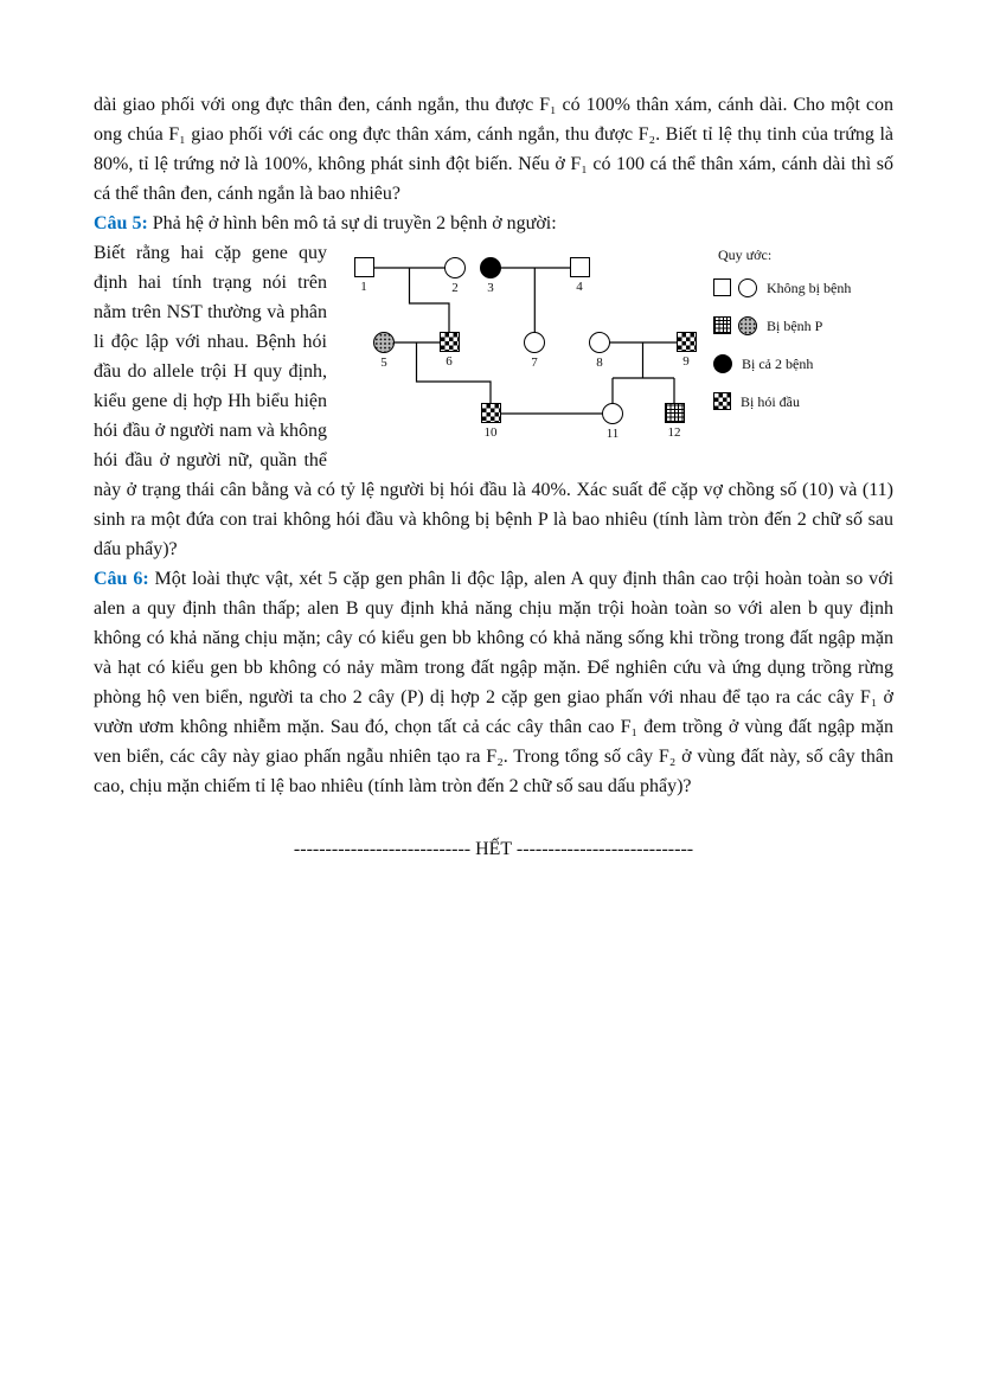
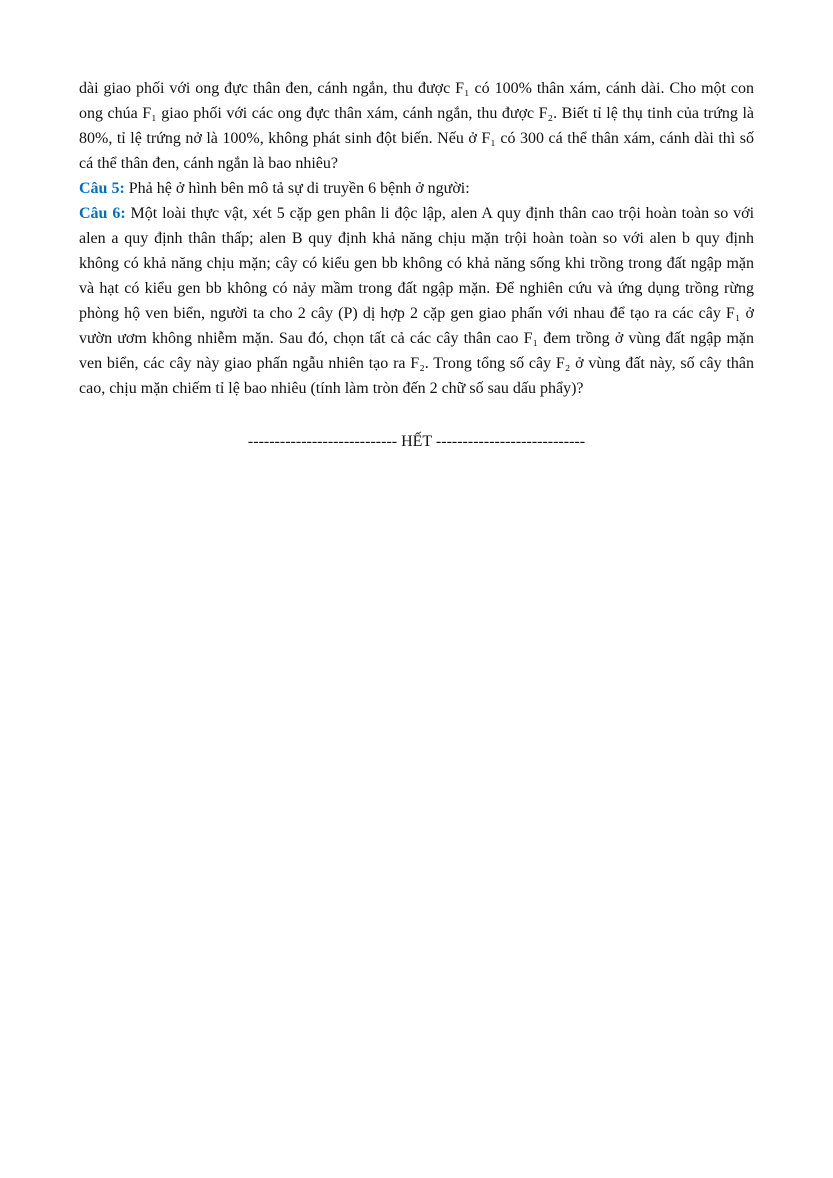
- dài giao phối với ong đực thân đen, cánh ngắn, thu được F₁ có 100% thân xám, cánh dài. Cho một con ong chúa F₁ giao phối với các ong đực thân xám, cánh ngắn, thu được F₂. Biết tỉ lệ thụ tinh của trứng là 80%, tỉ lệ trứng nở là 100%, không phát sinh đột biến. Nếu ở F₁ có 100 cá thể thân xám, cánh dài thì số cá thể thân đen, cánh ngắn là bao nhiêu?
+ dài giao phối với ong đực thân đen, cánh ngắn, thu được F₁ có 100% thân xám, cánh dài. Cho một con ong chúa F₁ giao phối với các ong đực thân xám, cánh ngắn, thu được F₂. Biết tỉ lệ thụ tinh của trứng là 80%, tỉ lệ trứng nở là 100%, không phát sinh đột biến. Nếu ở F₁ có 300 cá thể thân xám, cánh dài thì số cá thể thân đen, cánh ngắn là bao nhiêu?
- Câu 5: Phả hệ ở hình bên mô tả sự di truyền 2 bệnh ở người:
+ Câu 5: Phả hệ ở hình bên mô tả sự di truyền 6 bệnh ở người:
- 1
- 2
- 3
- 4
- 5
- 6
- 7
- 8
- 9
- 10
- 11
- 12
- Quy ước:
- Không bị bệnh
- Bị bệnh P
- Bị cả 2 bệnh
- Bị hói đầu
- Biết rằng hai cặp gene quy định hai tính trạng nói trên nằm trên NST thường và phân li độc lập với nhau. Bệnh hói đầu do allele trội H quy định, kiểu gene dị hợp Hh biểu hiện hói đầu ở người nam và không hói đầu ở người nữ, quần thể này ở trạng thái cân bằng và có tỷ lệ người bị hói đầu là 40%. Xác suất để cặp vợ chồng số (10) và (11) sinh ra một đứa con trai không hói đầu và không bị bệnh P là bao nhiêu (tính làm tròn đến 2 chữ số sau dấu phẩy)?
  Câu 6: Một loài thực vật, xét 5 cặp gen phân li độc lập, alen A quy định thân cao trội hoàn toàn so với alen a quy định thân thấp; alen B quy định khả năng chịu mặn trội hoàn toàn so với alen b quy định không có khả năng chịu mặn; cây có kiểu gen bb không có khả năng sống khi trồng trong đất ngập mặn và hạt có kiểu gen bb không có nảy mầm trong đất ngập mặn. Để nghiên cứu và ứng dụng trồng rừng phòng hộ ven biển, người ta cho 2 cây (P) dị hợp 2 cặp gen giao phấn với nhau để tạo ra các cây F₁ ở vườn ươm không nhiễm mặn. Sau đó, chọn tất cả các cây thân cao F₁ đem trồng ở vùng đất ngập mặn ven biển, các cây này giao phấn ngẫu nhiên tạo ra F₂. Trong tổng số cây F₂ ở vùng đất này, số cây thân cao, chịu mặn chiếm tỉ lệ bao nhiêu (tính làm tròn đến 2 chữ số sau dấu phẩy)?
  ---------------------------- HẾT ----------------------------
